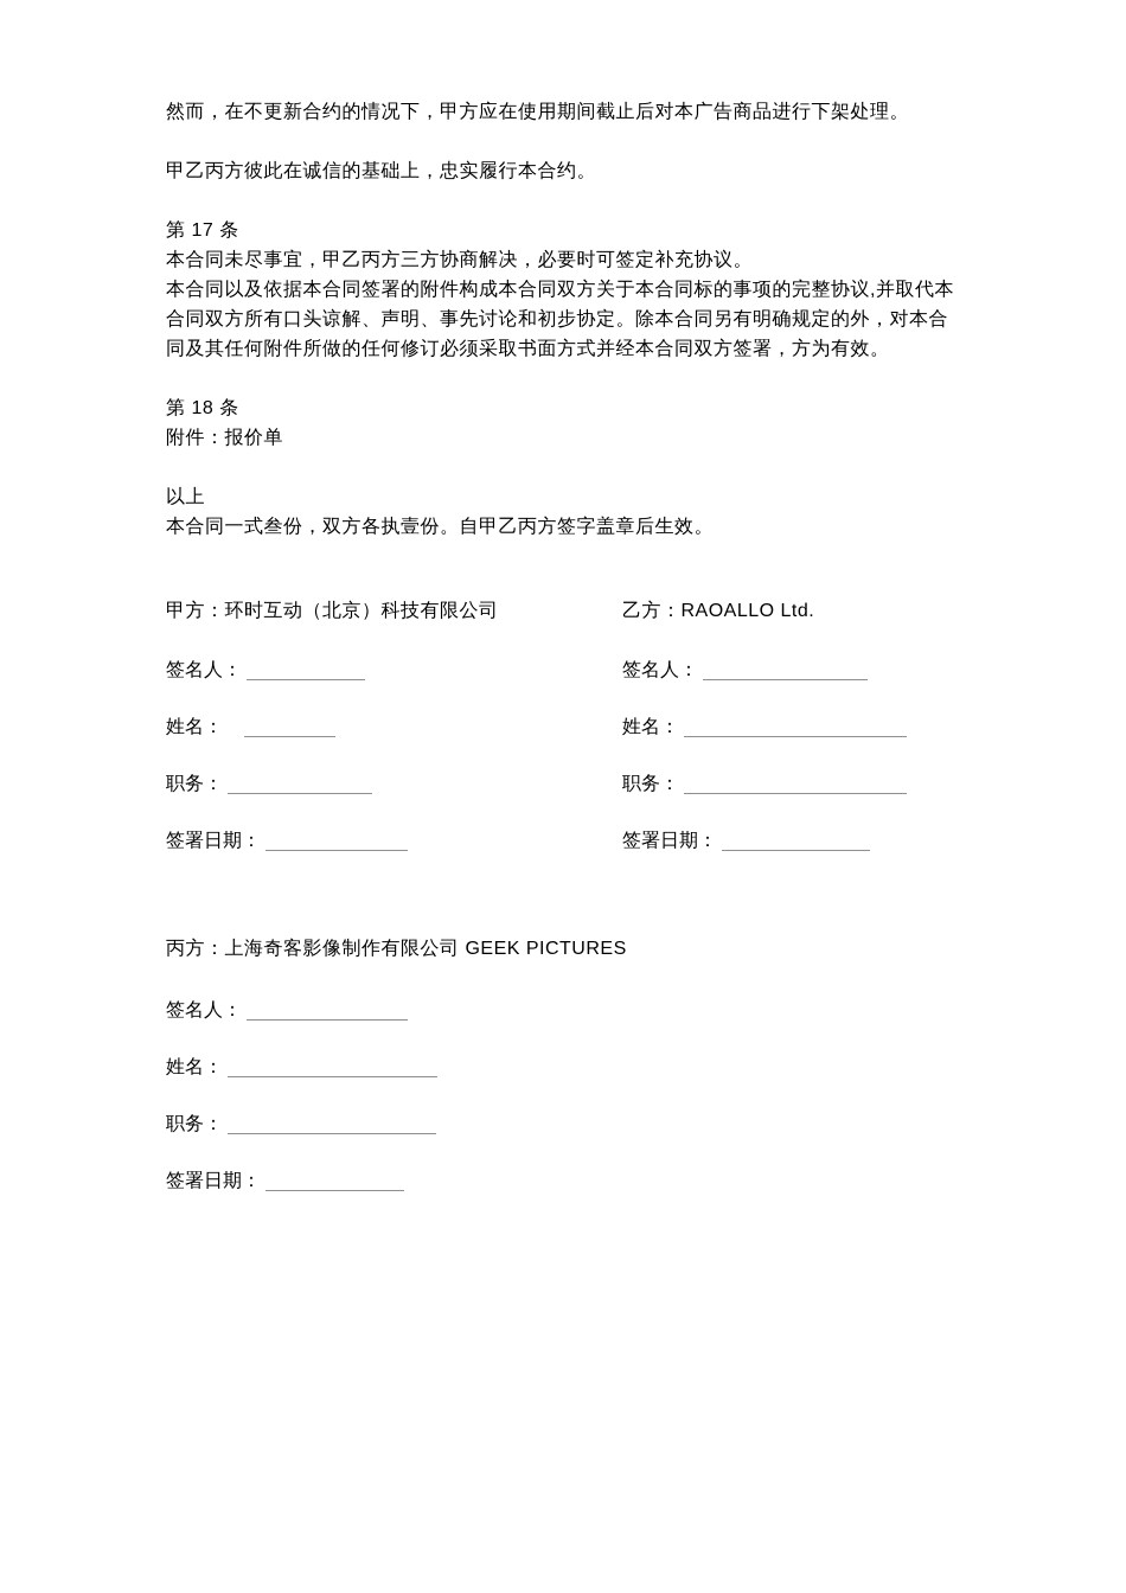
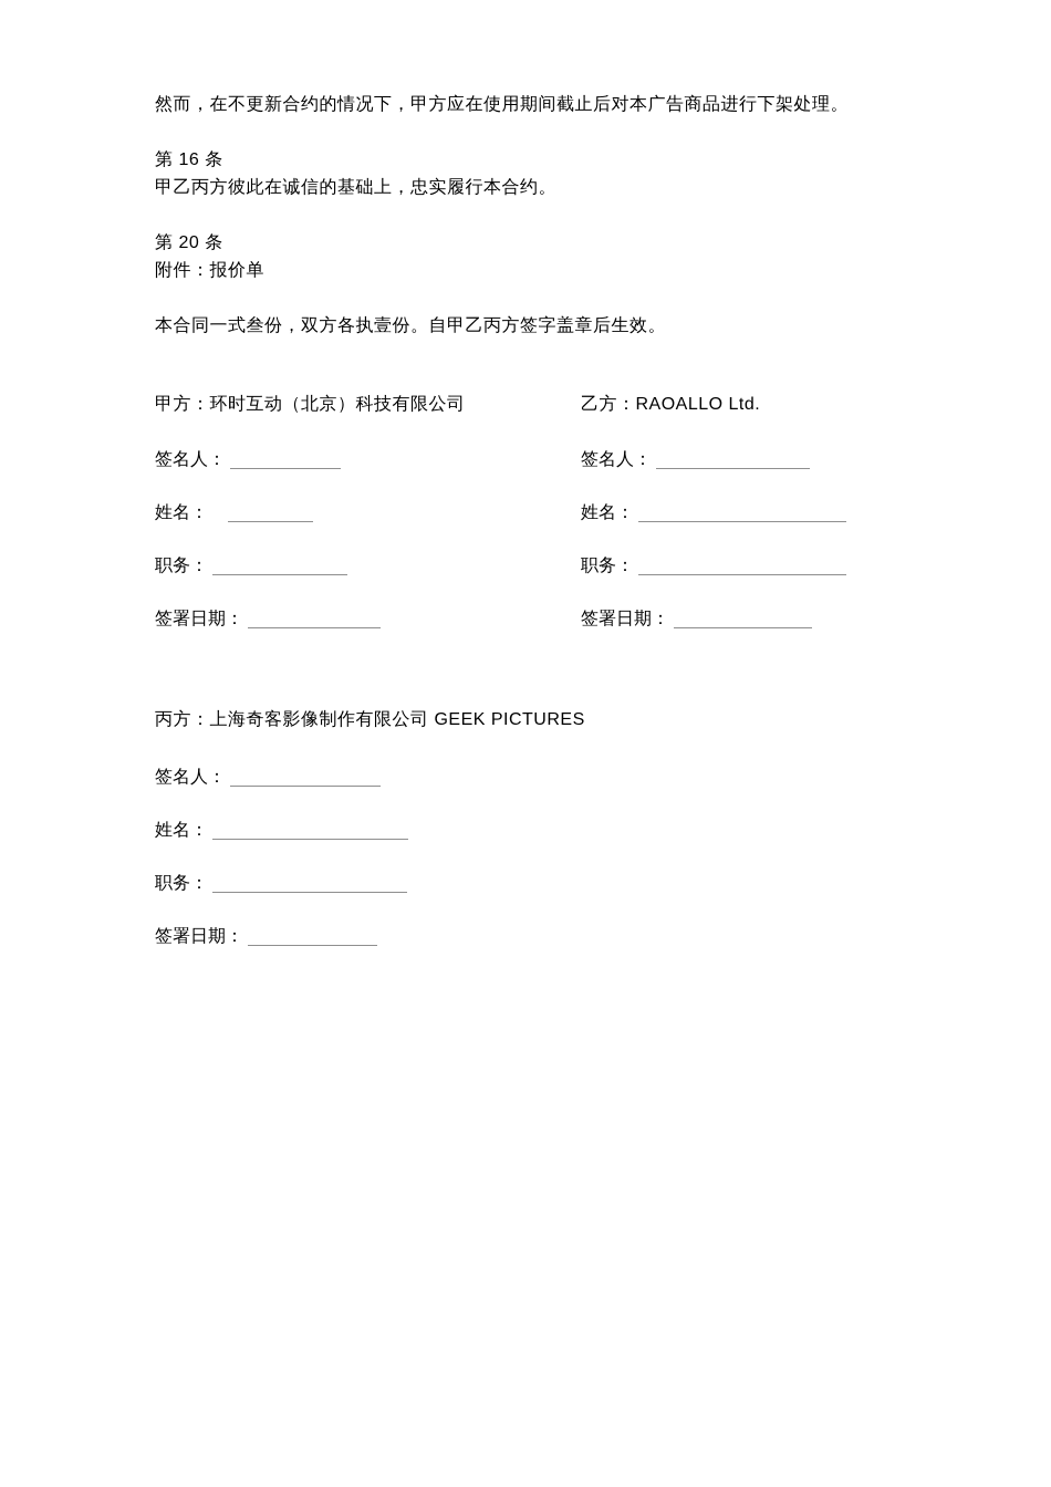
  然而，在不更新合约的情况下，甲方应在使用期间截止后对本广告商品进行下架处理。
+ 第 16 条
  甲乙丙方彼此在诚信的基础上，忠实履行本合约。
- 第 17 条
- 本合同未尽事宜，甲乙丙方三方协商解决，必要时可签定补充协议。
- 本合同以及依据本合同签署的附件构成本合同双方关于本合同标的事项的完整协议,并取代本合同双方所有口头谅解、声明、事先讨论和初步协定。除本合同另有明确规定的外，对本合同及其任何附件所做的任何修订必须采取书面方式并经本合同双方签署，方为有效。
- 第 18 条
+ 第 20 条
  附件：报价单
- 以上
  本合同一式叁份，双方各执壹份。自甲乙丙方签字盖章后生效。
  甲方：环时互动（北京）科技有限公司
  签名人：
  姓名：
  职务：
  签署日期：
  乙方：RAOALLO Ltd.
  签名人：
  姓名：
  职务：
  签署日期：
  丙方：上海奇客影像制作有限公司 GEEK PICTURES
  签名人：
  姓名：
  职务：
  签署日期：
